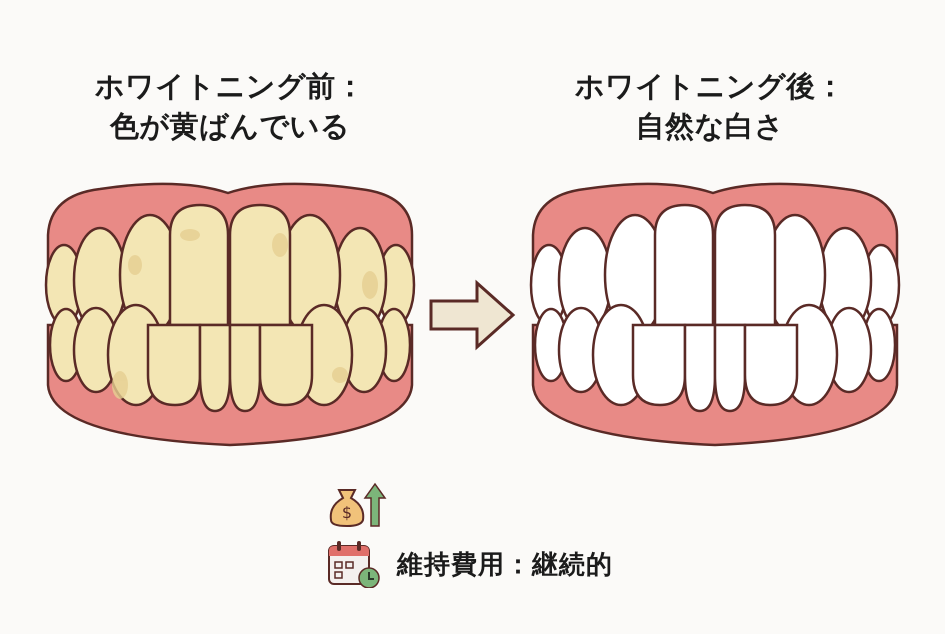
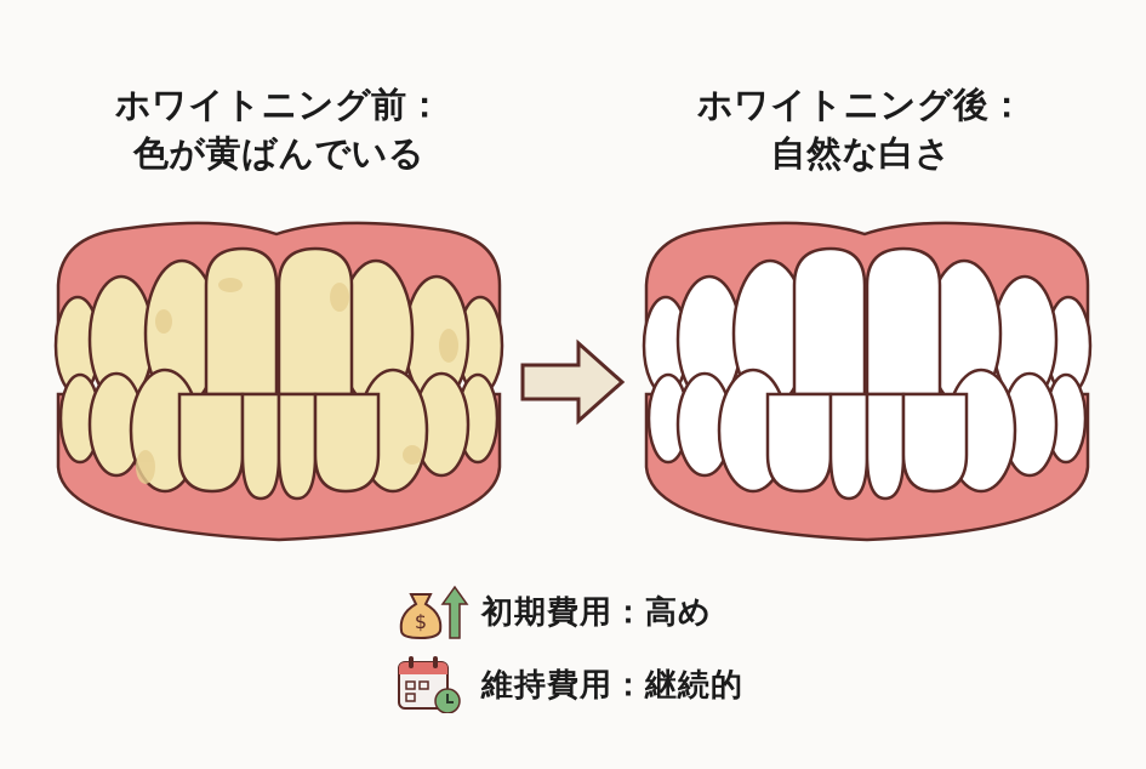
  ホワイトニング前：
  色が黄ばんでいる
  ホワイトニング後：
  自然な白さ
  $
+ 初期費用：高め
  維持費用：継続的
